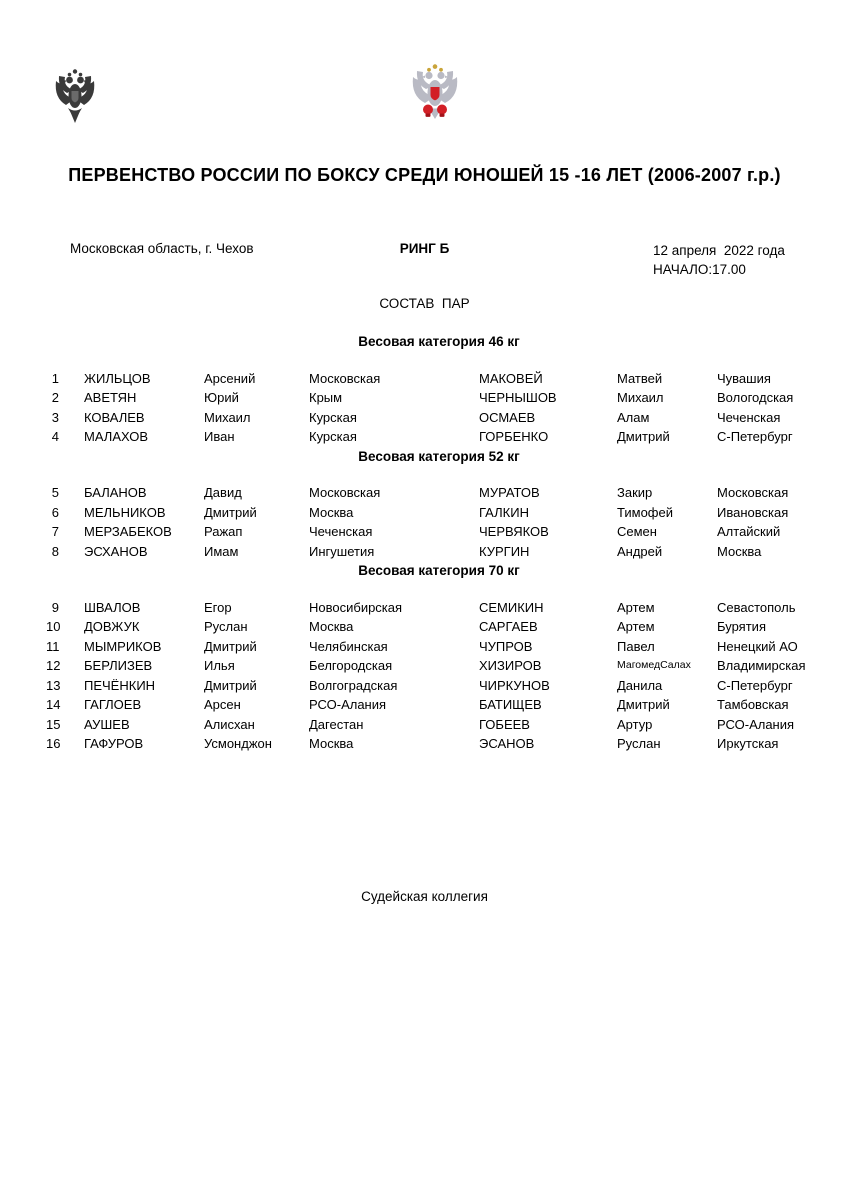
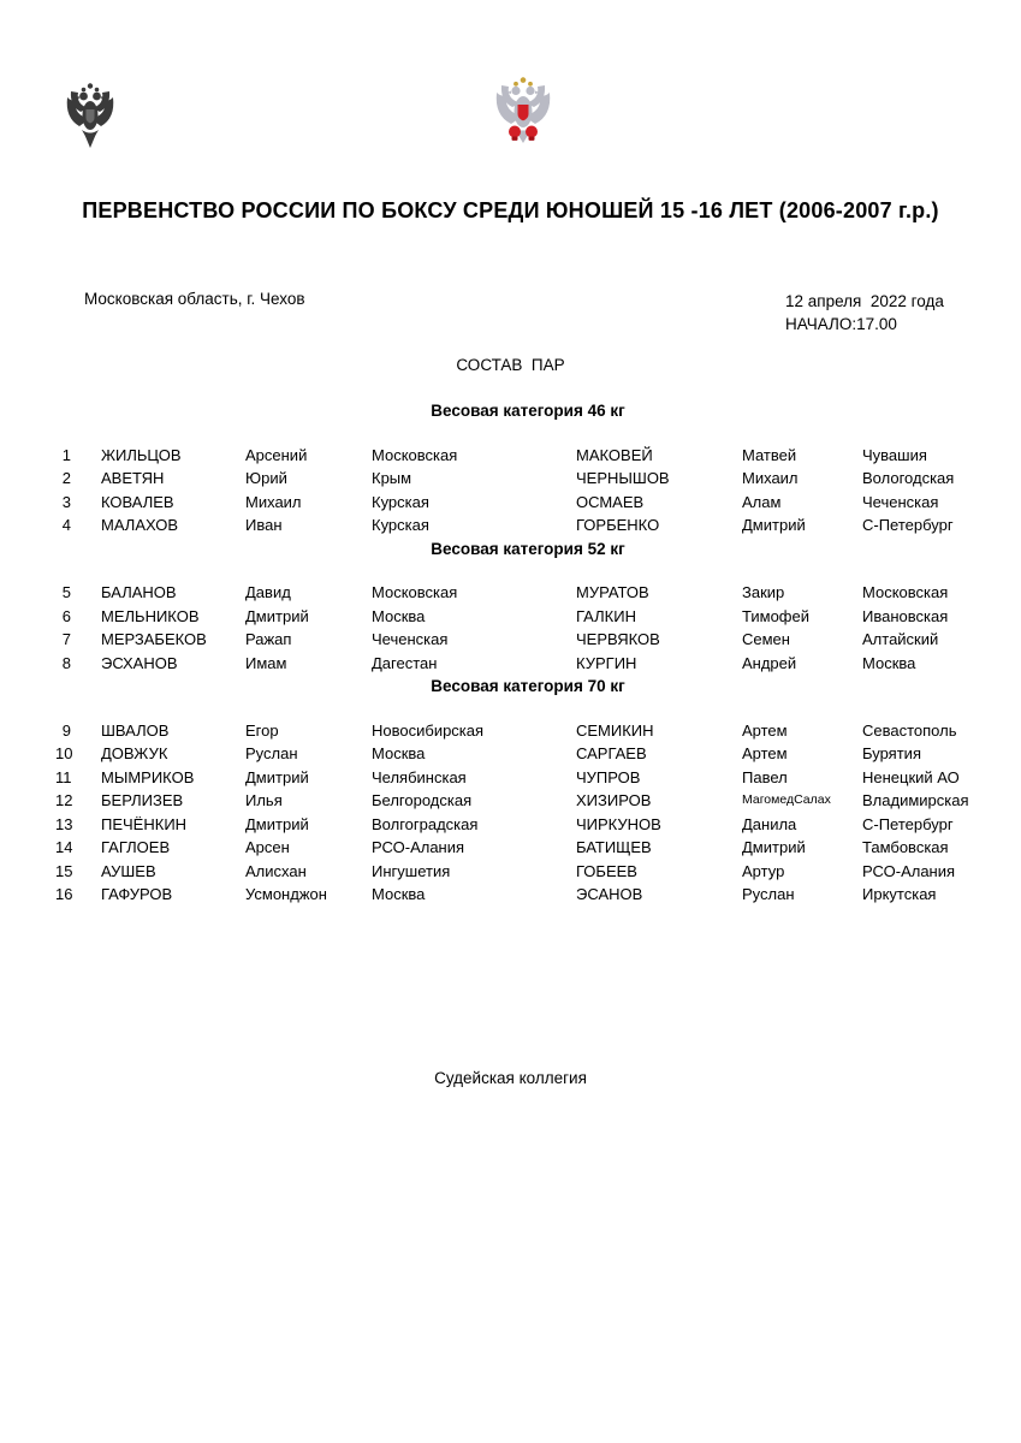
  ПЕРВЕНСТВО РОССИИ ПО БОКСУ СРЕДИ ЮНОШЕЙ 15 -16 ЛЕТ (2006-2007 г.р.)
  Московская область, г. Чехов
- РИНГ Б
  12 апреля 2022 года
  НАЧАЛО:17.00
  СОСТАВ ПАР
  Весовая категория 46 кг
  1
  ЖИЛЬЦОВ
  Арсений
  Московская
  МАКОВЕЙ
  Матвей
  Чувашия
  2
  АВЕТЯН
  Юрий
  Крым
  ЧЕРНЫШОВ
  Михаил
  Вологодская
  3
  КОВАЛЕВ
  Михаил
  Курская
  ОСМАЕВ
  Алам
  Чеченская
  4
  МАЛАХОВ
  Иван
  Курская
  ГОРБЕНКО
  Дмитрий
  С-Петербург
  Весовая категория 52 кг
  5
  БАЛАНОВ
  Давид
  Московская
  МУРАТОВ
  Закир
  Московская
  6
  МЕЛЬНИКОВ
  Дмитрий
  Москва
  ГАЛКИН
  Тимофей
  Ивановская
  7
  МЕРЗАБЕКОВ
  Ражап
  Чеченская
  ЧЕРВЯКОВ
  Семен
  Алтайский
  8
  ЭСХАНОВ
  Имам
- Ингушетия
+ Дагестан
  КУРГИН
  Андрей
  Москва
  Весовая категория 70 кг
  9
  ШВАЛОВ
  Егор
  Новосибирская
  СЕМИКИН
  Артем
  Севастополь
  10
  ДОВЖУК
  Руслан
  Москва
  САРГАЕВ
  Артем
  Бурятия
  11
  МЫМРИКОВ
  Дмитрий
  Челябинская
  ЧУПРОВ
  Павел
  Ненецкий АО
  12
  БЕРЛИЗЕВ
  Илья
  Белгородская
  ХИЗИРОВ
  МагомедСалах
  Владимирская
  13
  ПЕЧЁНКИН
  Дмитрий
  Волгоградская
  ЧИРКУНОВ
  Данила
  С-Петербург
  14
  ГАГЛОЕВ
  Арсен
  РСО-Алания
  БАТИЩЕВ
  Дмитрий
  Тамбовская
  15
  АУШЕВ
  Алисхан
- Дагестан
+ Ингушетия
  ГОБЕЕВ
  Артур
  РСО-Алания
  16
  ГАФУРОВ
  Усмонджон
  Москва
  ЭСАНОВ
  Руслан
  Иркутская
  Судейская коллегия
